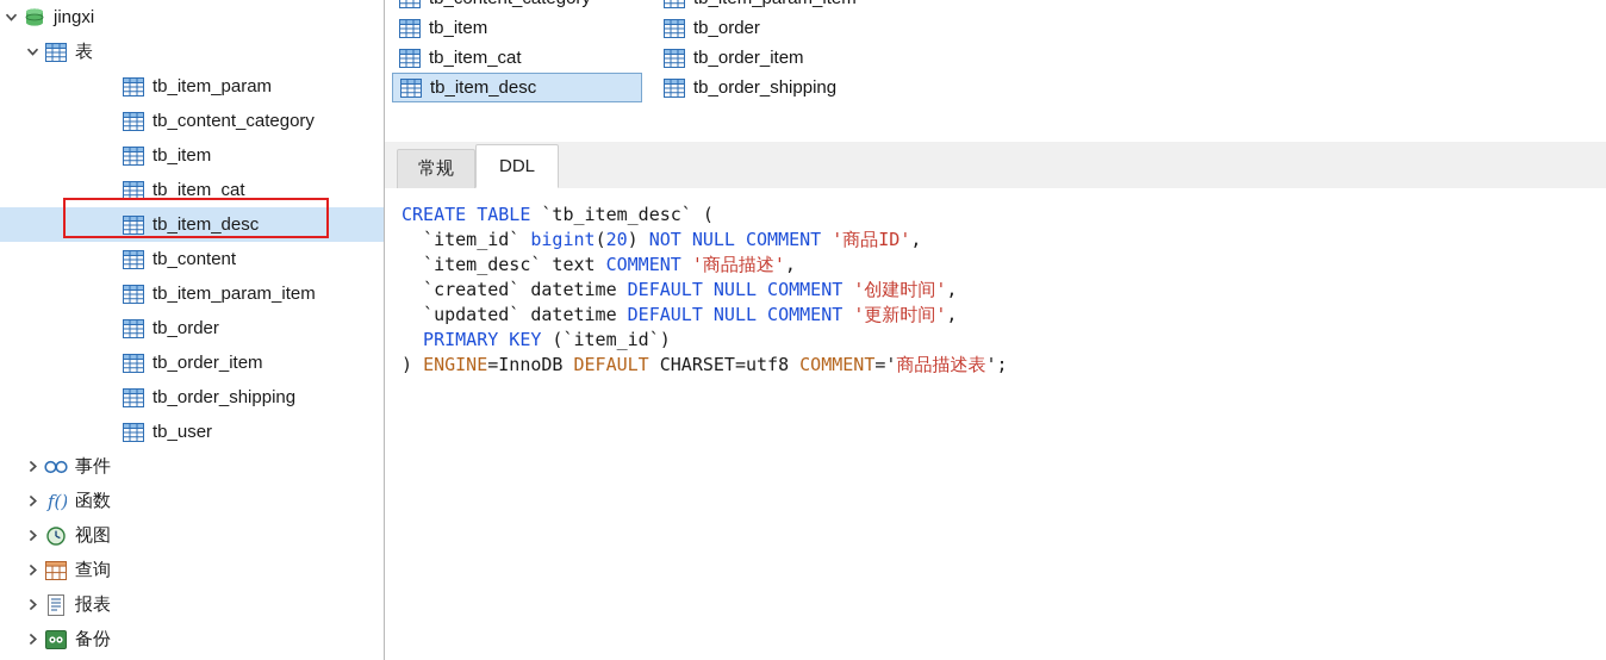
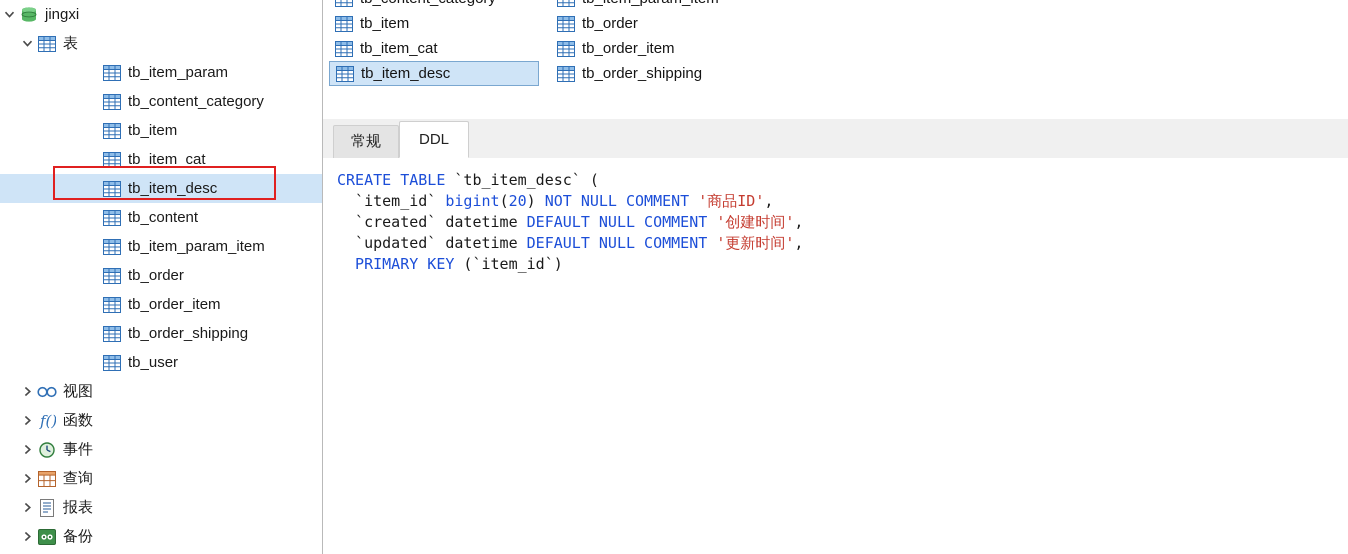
  jingxi
  表
  tb_item_param
  tb_content_category
  tb_item
  tb_item_cat
  tb_item_desc
  tb_content
  tb_item_param_item
  tb_order
  tb_order_item
  tb_order_shipping
  tb_user
- 事件
+ 视图
  f()
  函数
- 视图
+ 事件
  查询
  报表
  备份
  tb_item
  tb_item_cat
  tb_item_desc
  tb_order
  tb_order_item
  tb_order_shipping
  常规
  DDL
  CREATE TABLE `tb_item_desc` (
  `item_id` bigint(20) NOT NULL COMMENT '商品ID',
- `item_desc` text COMMENT '商品描述',
  `created` datetime DEFAULT NULL COMMENT '创建时间',
  `updated` datetime DEFAULT NULL COMMENT '更新时间',
  PRIMARY KEY (`item_id`)
- ) ENGINE=InnoDB DEFAULT CHARSET=utf8 COMMENT='商品描述表';
